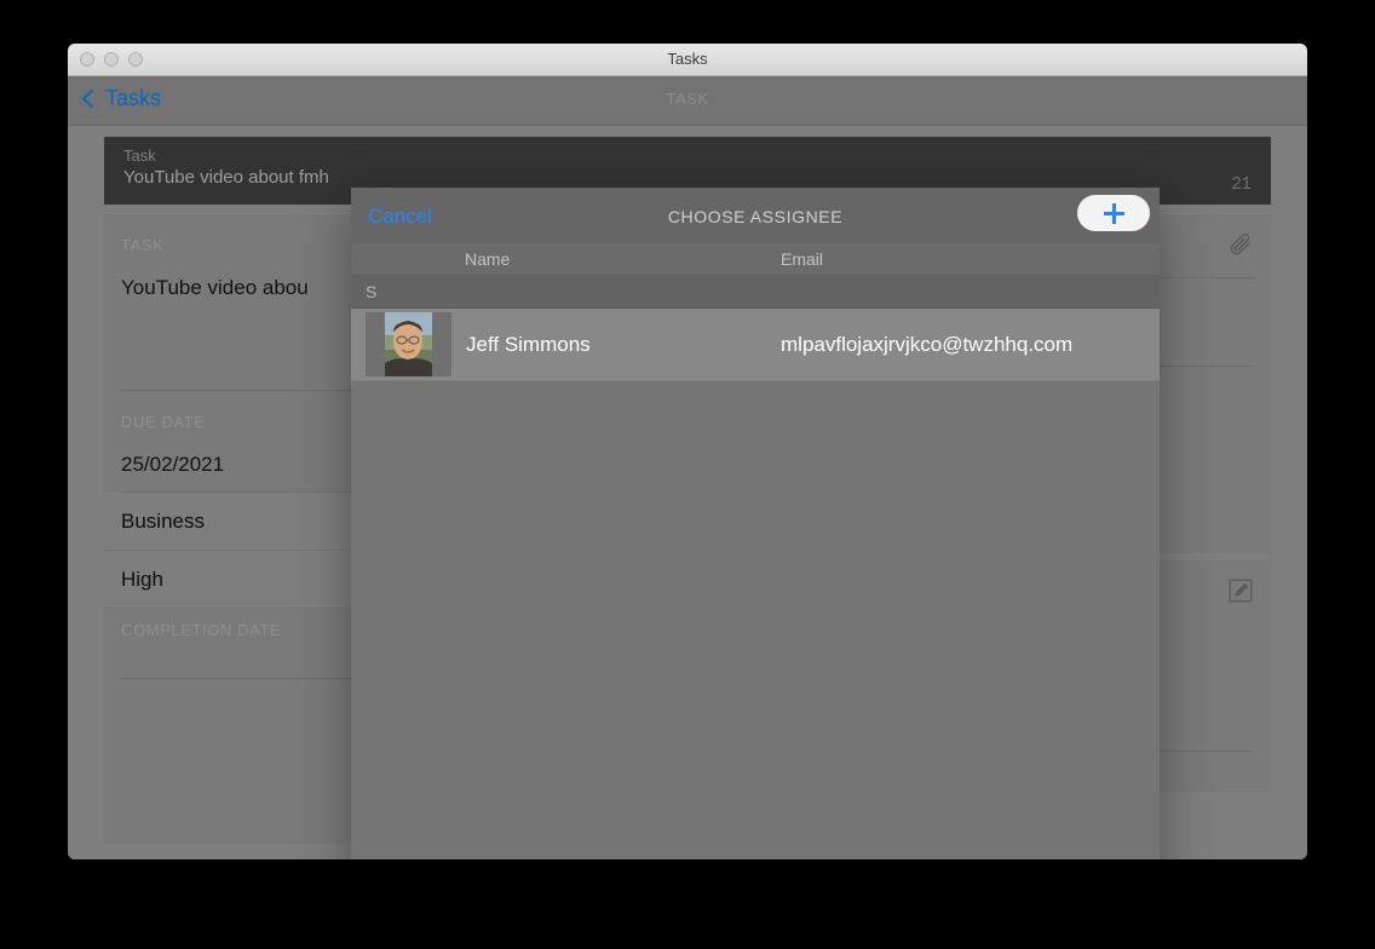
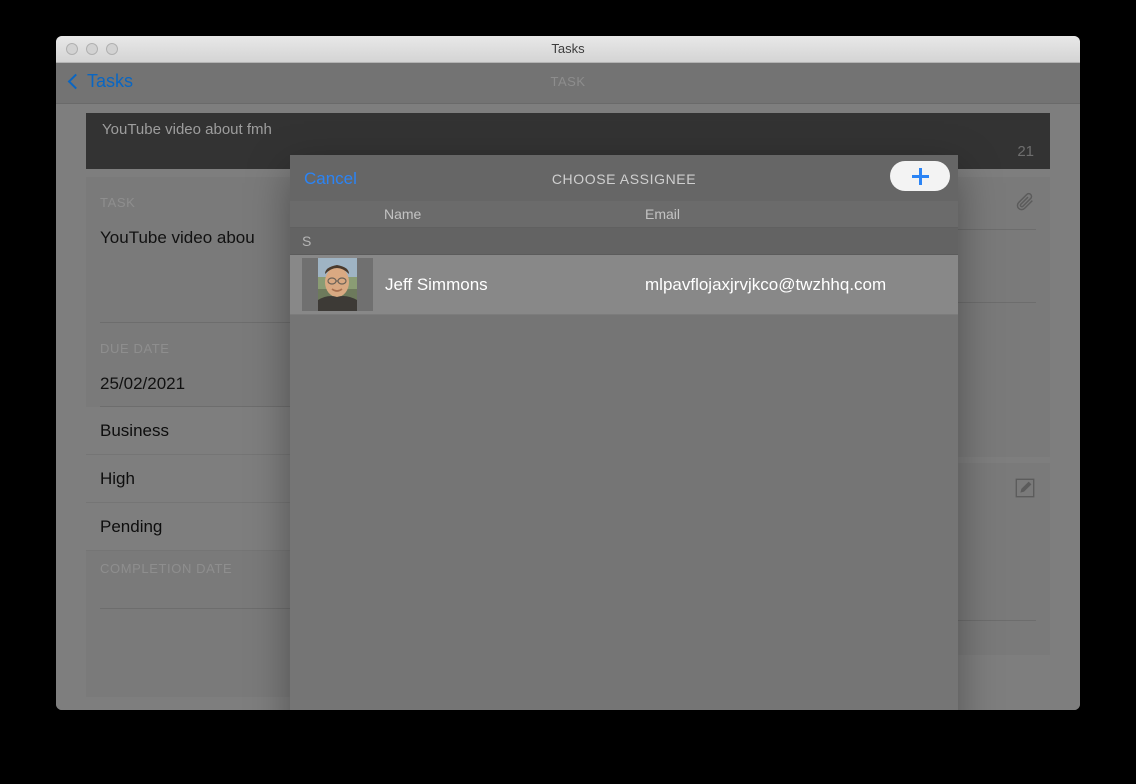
  Tasks
  Tasks
  TASK
- Task
  YouTube video about fmh
  21
  YouTube video abou
  25/02/2021
  Business
  High
+ Pending
  Cancel
  CHOOSE ASSIGNEE
  Name
  Email
  S
  Jeff Simmons
  mlpavflojaxjrvjkco@twzhhq.com
